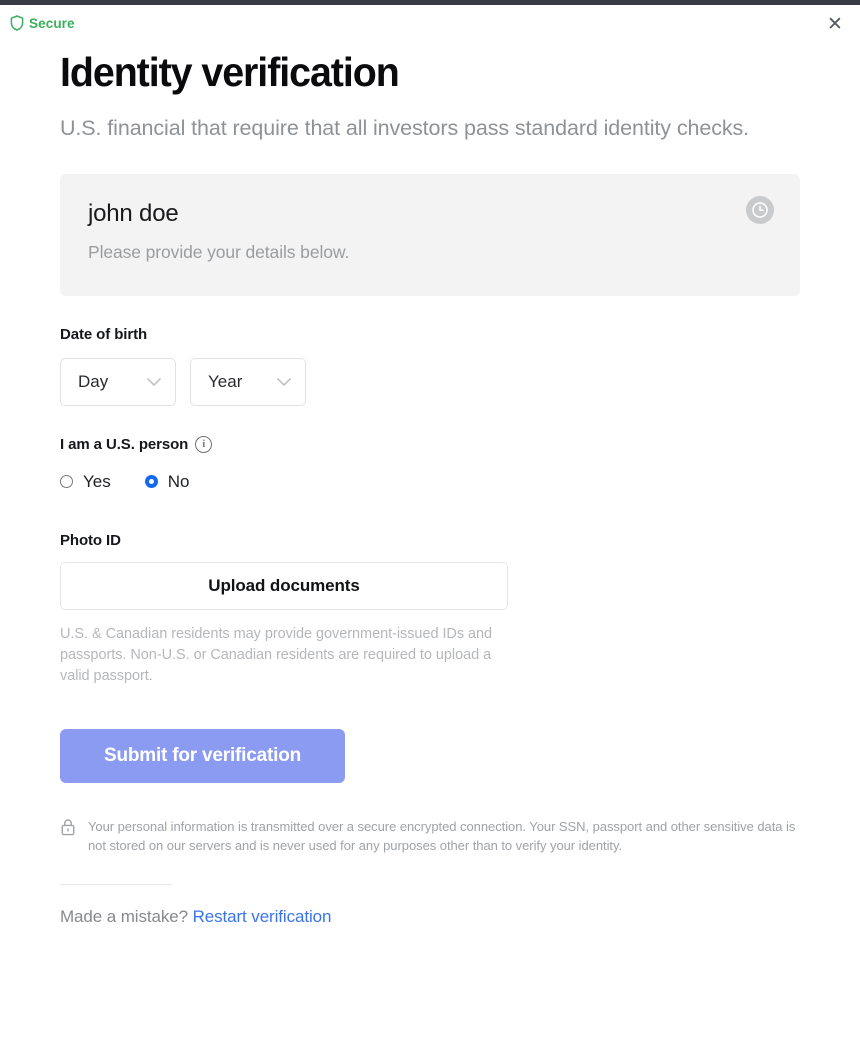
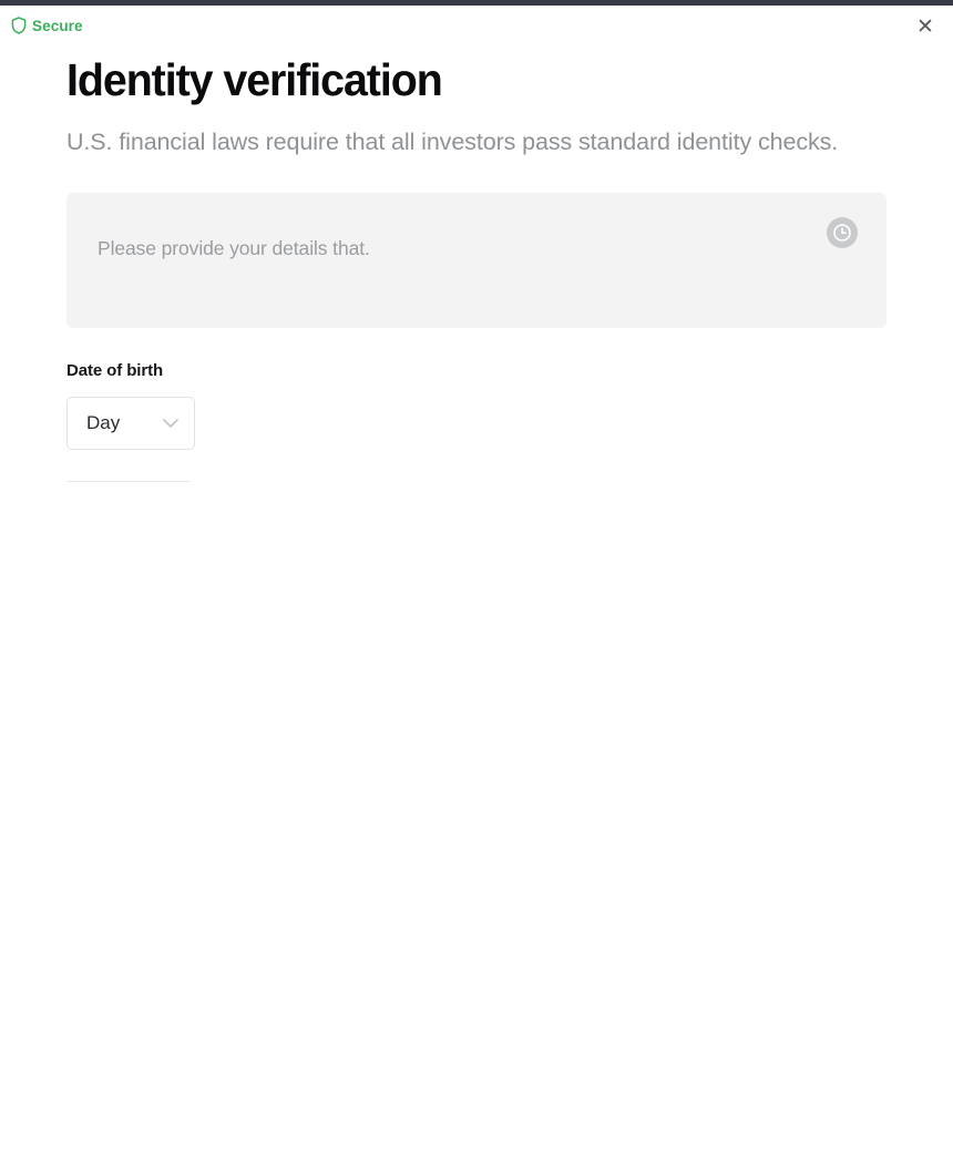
  Secure
  ✕
  Identity verification
- U.S. financial that require that all investors pass standard identity checks.
+ U.S. financial laws require that all investors pass standard identity checks.
- john doe
- Please provide your details below.
+ Please provide your details that.
  Date of birth
  Day
- Year
- I am a U.S. person
- i
- Yes
- No
- Photo ID
- Upload documents
- U.S. & Canadian residents may provide government-issued IDs and passports. Non-U.S. or Canadian residents are required to upload a valid passport.
- Submit for verification
- Your personal information is transmitted over a secure encrypted connection. Your SSN, passport and other sensitive data is not stored on our servers and is never used for any purposes other than to verify your identity.
- Made a mistake? Restart verification
